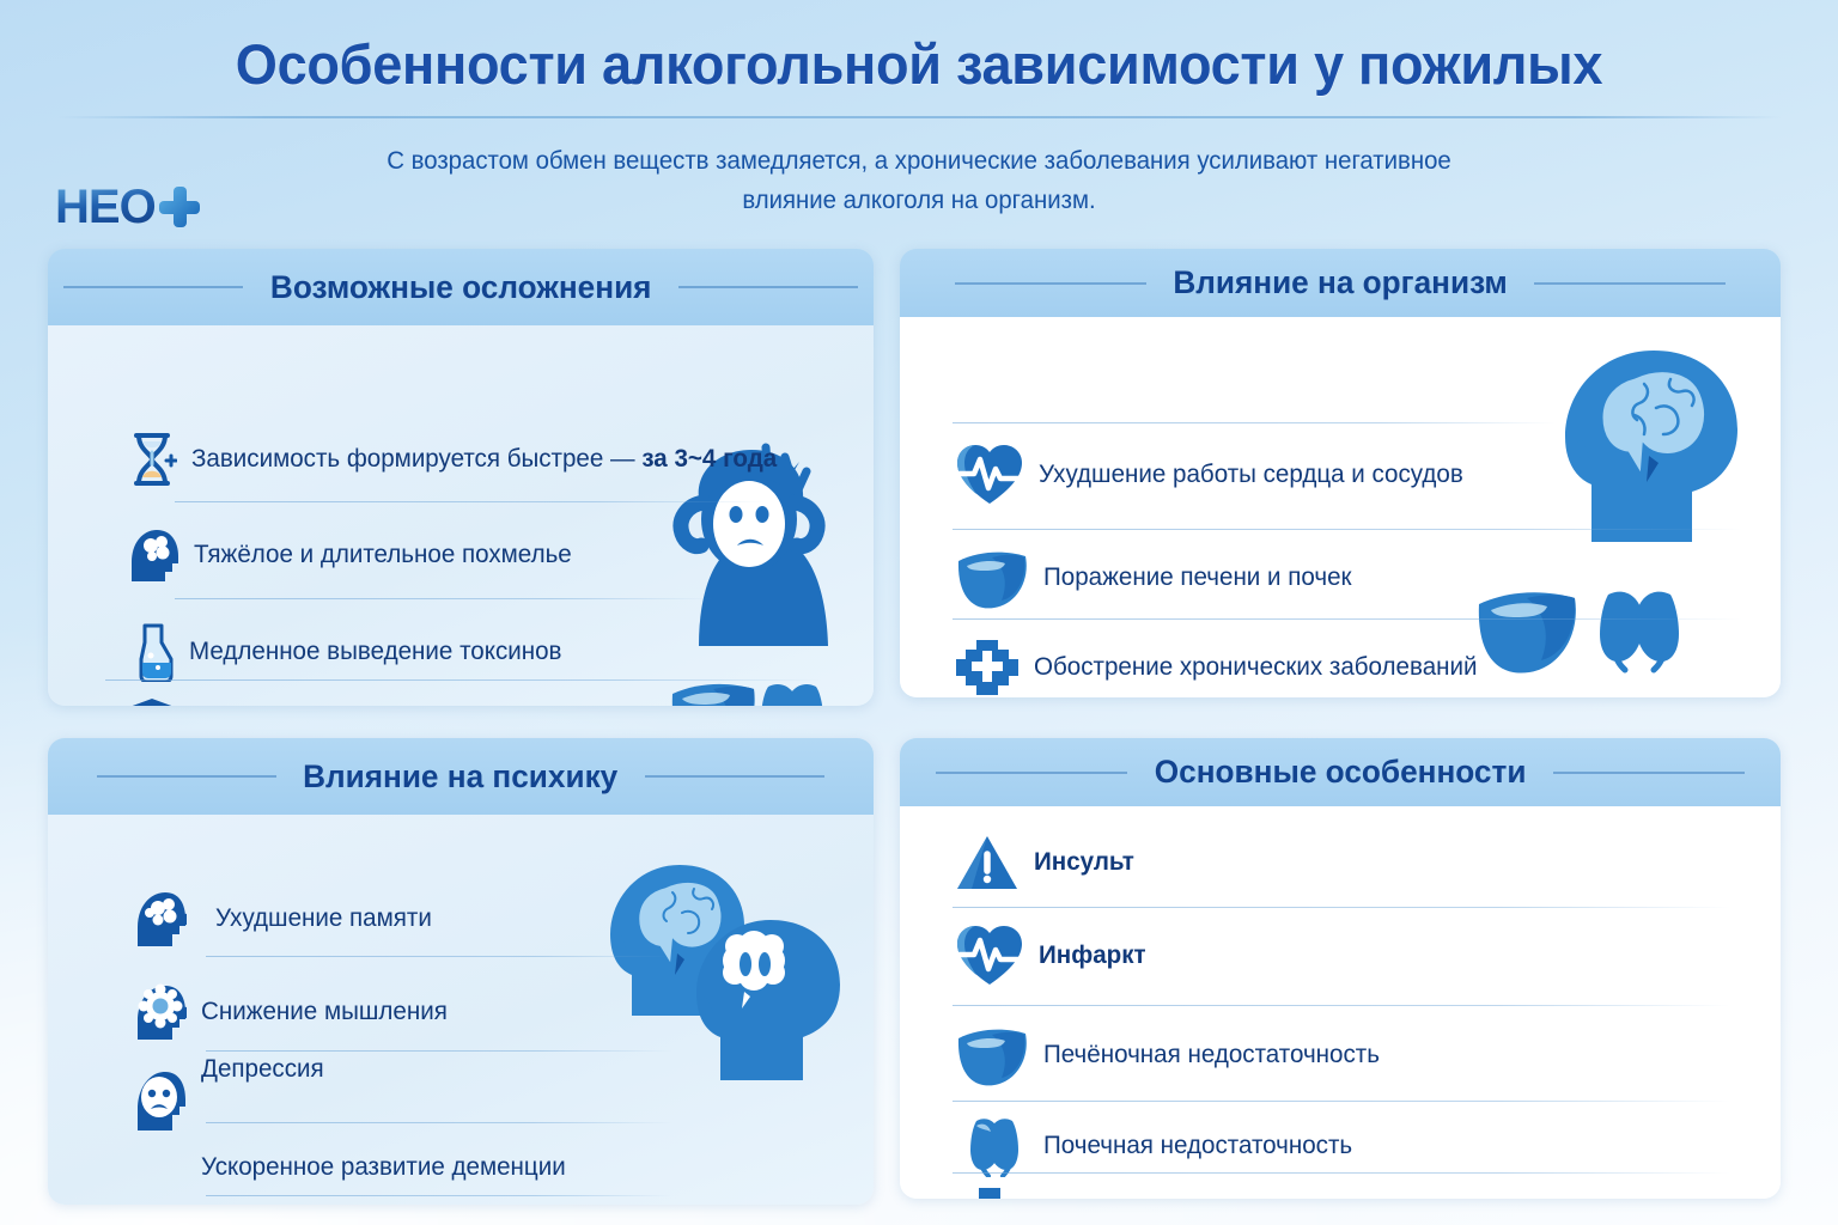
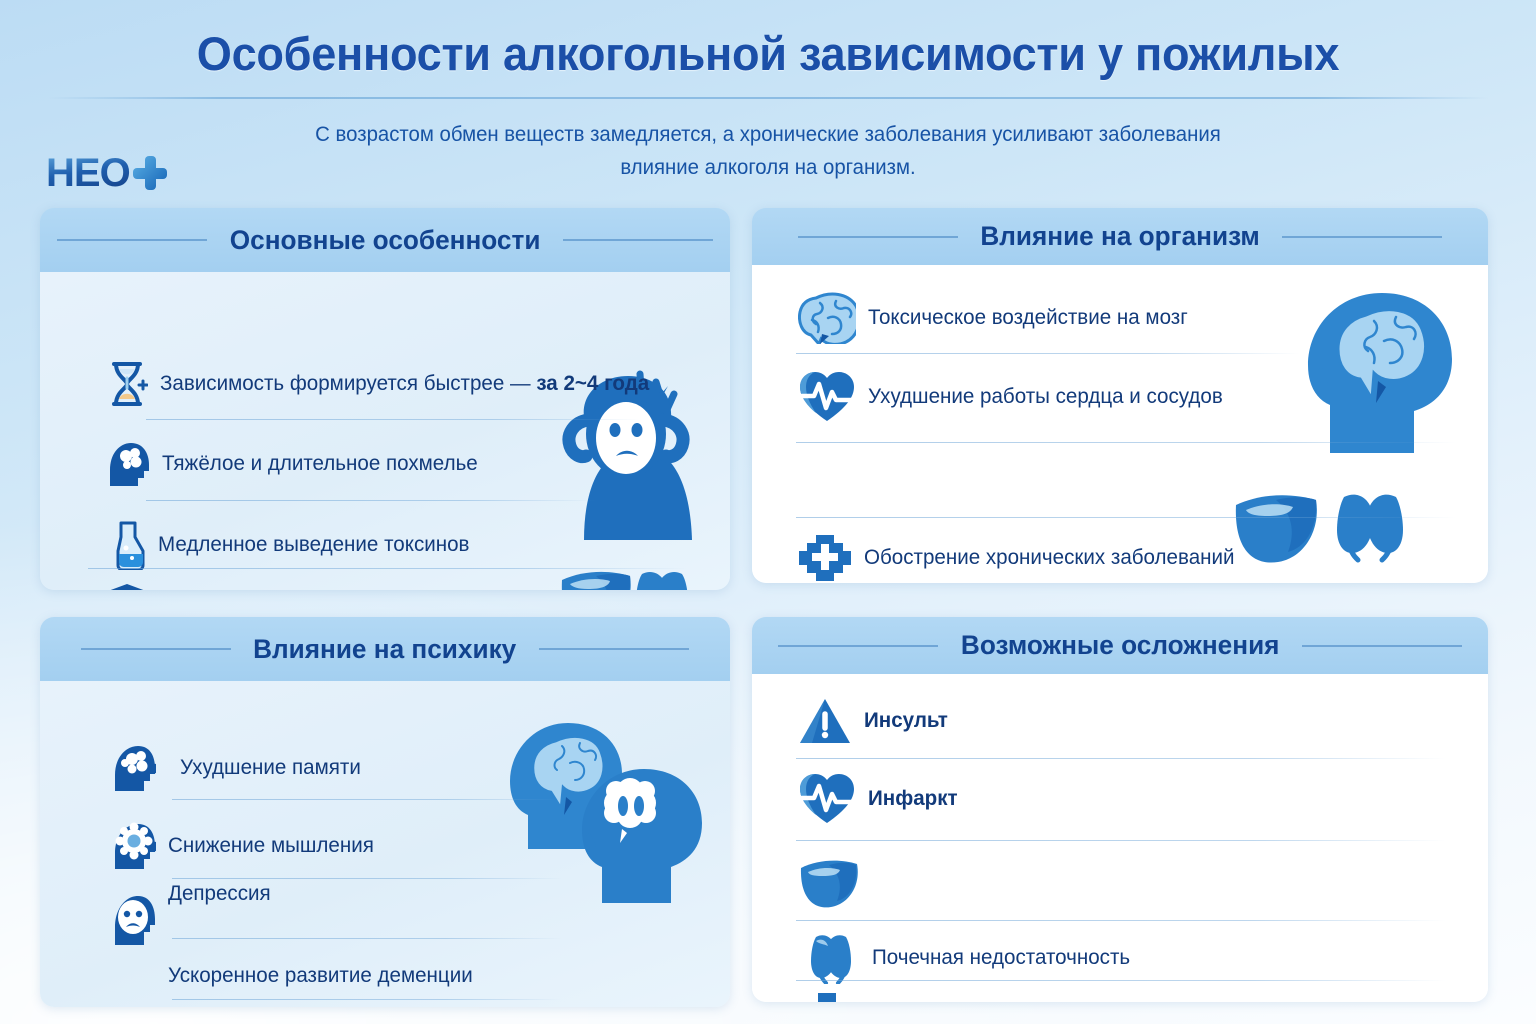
  Особенности алкогольной зависимости у пожилых
- С возрастом обмен веществ замедляется, а хронические заболевания усиливают негативное влияние алкоголя на организм.
+ С возрастом обмен веществ замедляется, а хронические заболевания усиливают заболевания влияние алкоголя на организм.
  НЕО
- Возможные осложнения
+ Основные особенности
- Зависимость формируется быстрее — за 3~4 года
+ Зависимость формируется быстрее — за 2~4 года
  Тяжёлое и длительное похмелье
  Медленное выведение токсинов
  Влияние на организм
+ Токсическое воздействие на мозг
  Ухудшение работы сердца и сосудов
- Поражение печени и почек
  Обострение хронических заболеваний
  Влияние на психику
  Ухудшение памяти
  Снижение мышления
  Депрессия
  Ускоренное развитие деменции
- Основные особенности
+ Возможные осложнения
  Инсульт
  Инфаркт
- Печёночная недостаточность
  Почечная недостаточность
